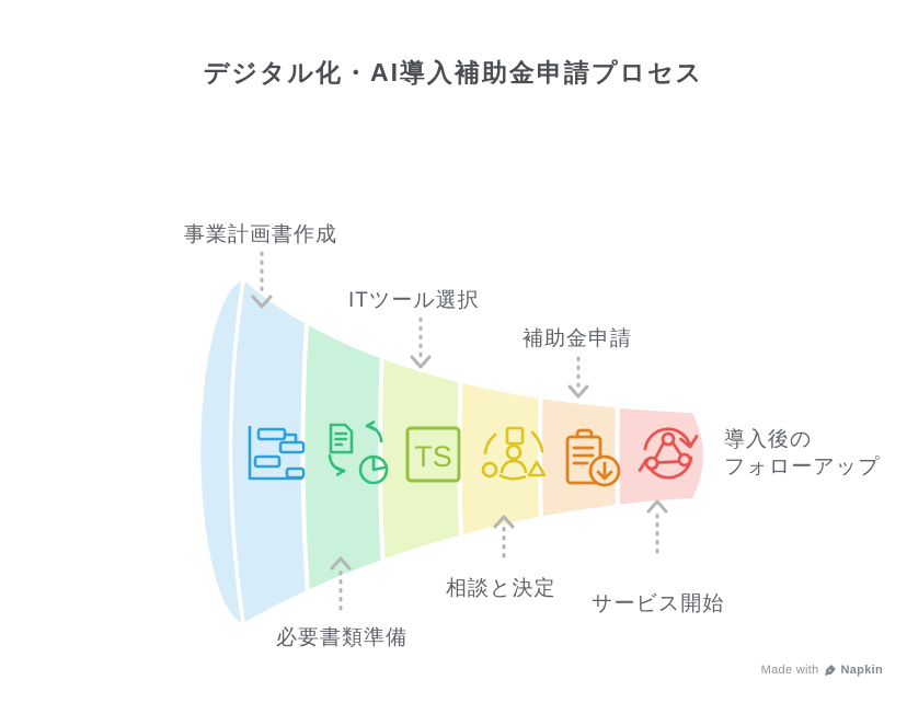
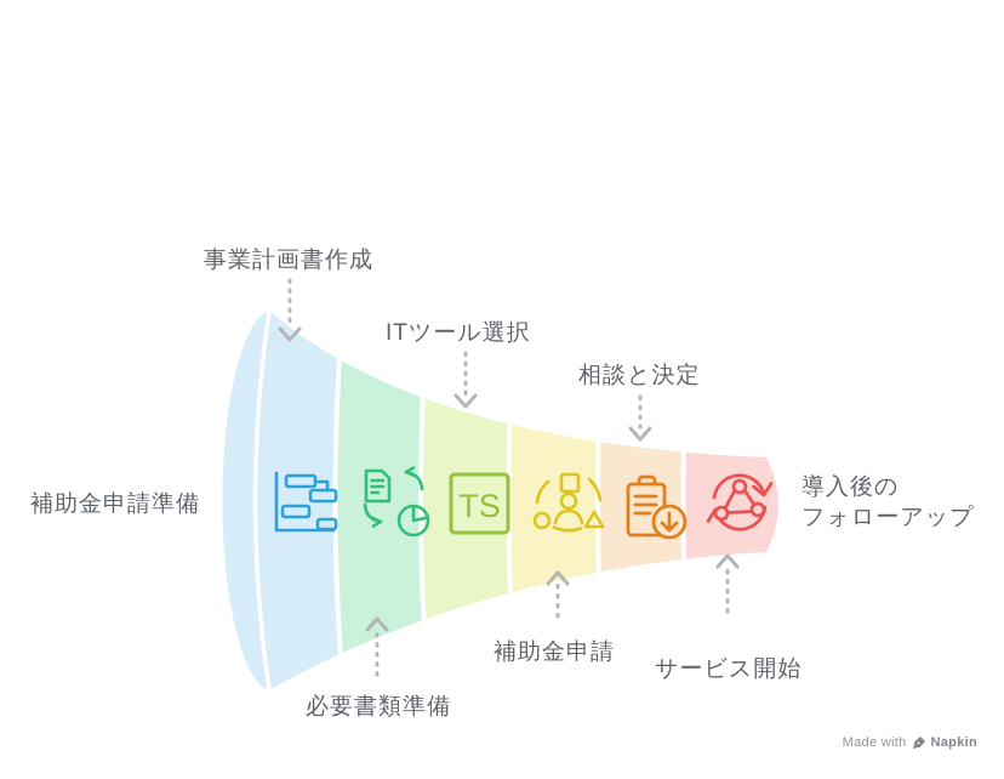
- デジタル化・AI導入補助金申請プロセス
  TS
  事業計画書作成
  ITツール選択
- 補助金申請
+ 相談と決定
+ 補助金申請準備
  導入後の
  フォローアップ
  必要書類準備
- 相談と決定
+ 補助金申請
  サービス開始
  Made with
  Napkin
